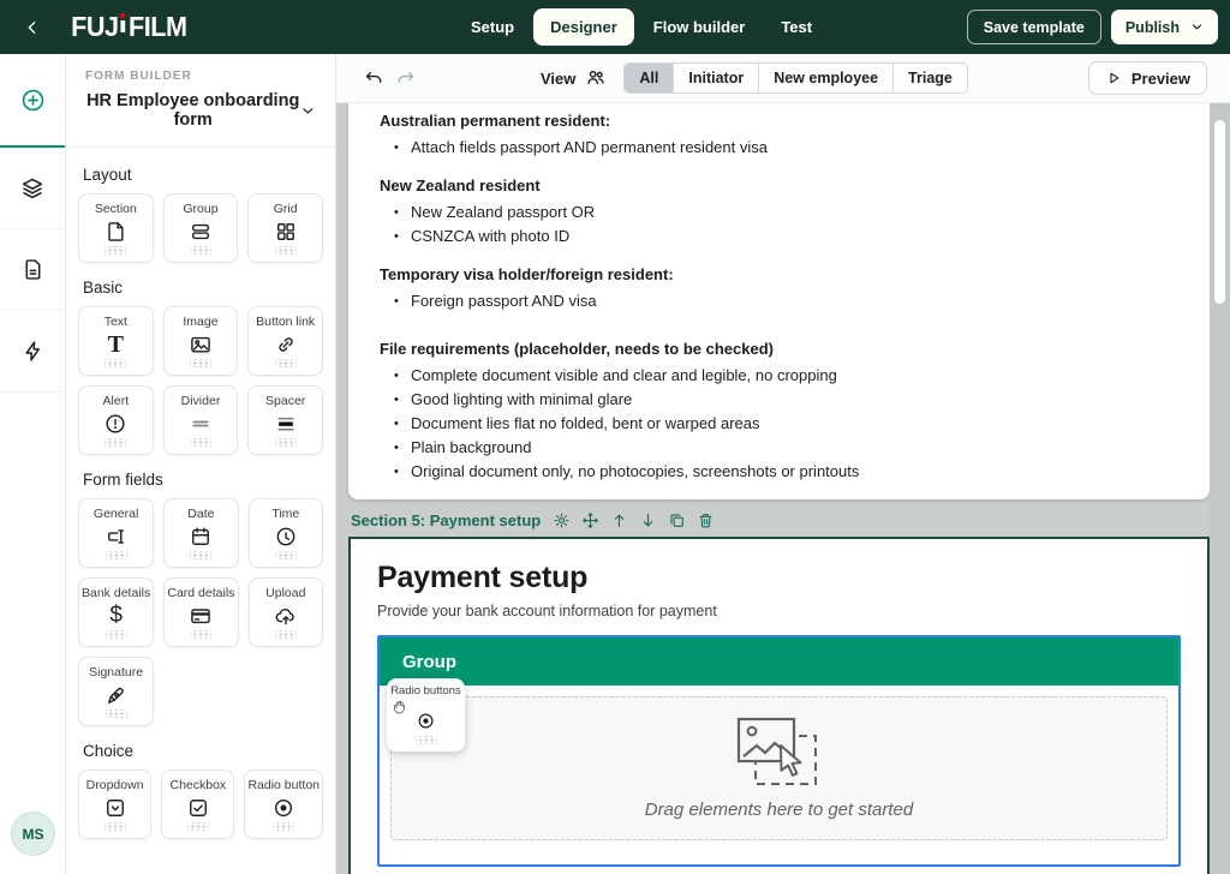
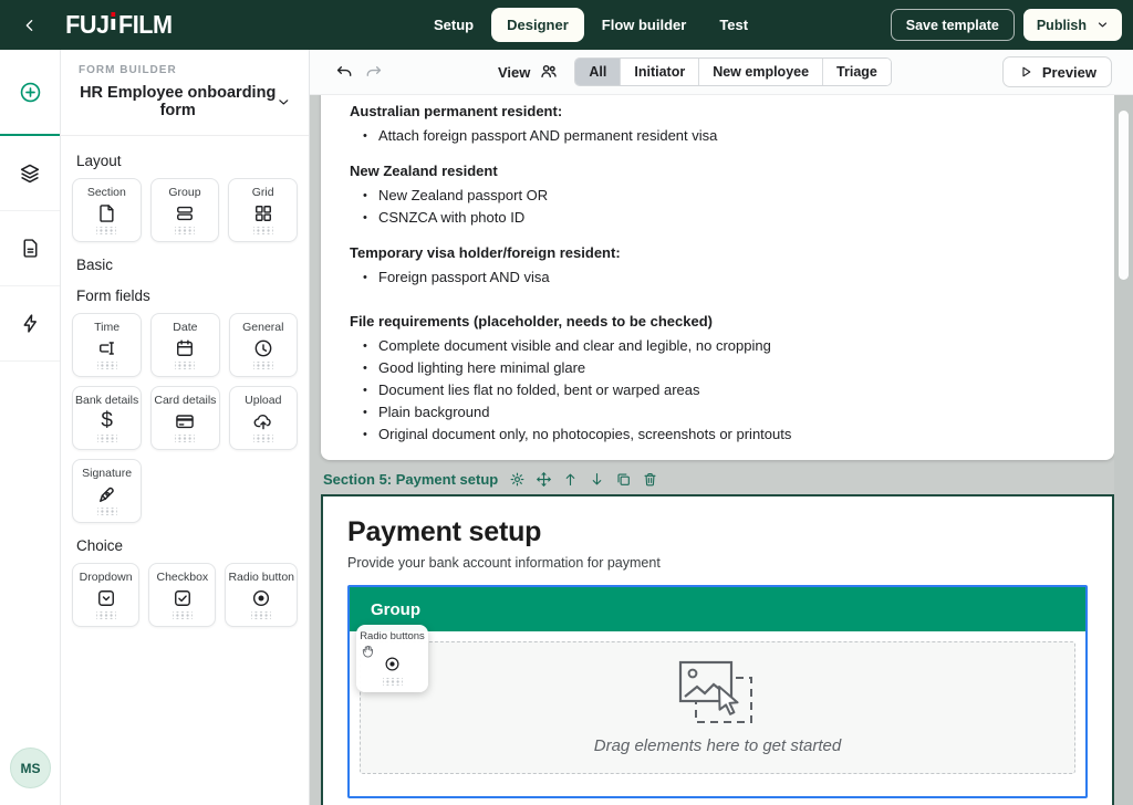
  FUJ
  FILM
  Setup
  Designer
  Flow builder
  Test
  Save template
  Publish
  MS
  FORM BUILDER
  HR Employee onboarding form
  Layout
  Section
  Group
  Grid
  Basic
- Text
- T
- Image
- Button link
- Alert
- Divider
- Spacer
  Form fields
- General
+ Time
  Date
- Time
+ General
  Bank details
  $
  Card details
  Upload
  Signature
  Choice
  Dropdown
  Checkbox
  Radio button
  View
  All
  Initiator
  New employee
  Triage
  Preview
  Australian permanent resident:
- Attach fields passport AND permanent resident visa
+ Attach foreign passport AND permanent resident visa
  New Zealand resident
  New Zealand passport OR
  CSNZCA with photo ID
  Temporary visa holder/foreign resident:
  Foreign passport AND visa
  File requirements (placeholder, needs to be checked)
  Complete document visible and clear and legible, no cropping
- Good lighting with minimal glare
+ Good lighting here minimal glare
  Document lies flat no folded, bent or warped areas
  Plain background
  Original document only, no photocopies, screenshots or printouts
  Section 5: Payment setup
  Payment setup
  Provide your bank account information for payment
  Group
  Drag elements here to get started
  Radio buttons
